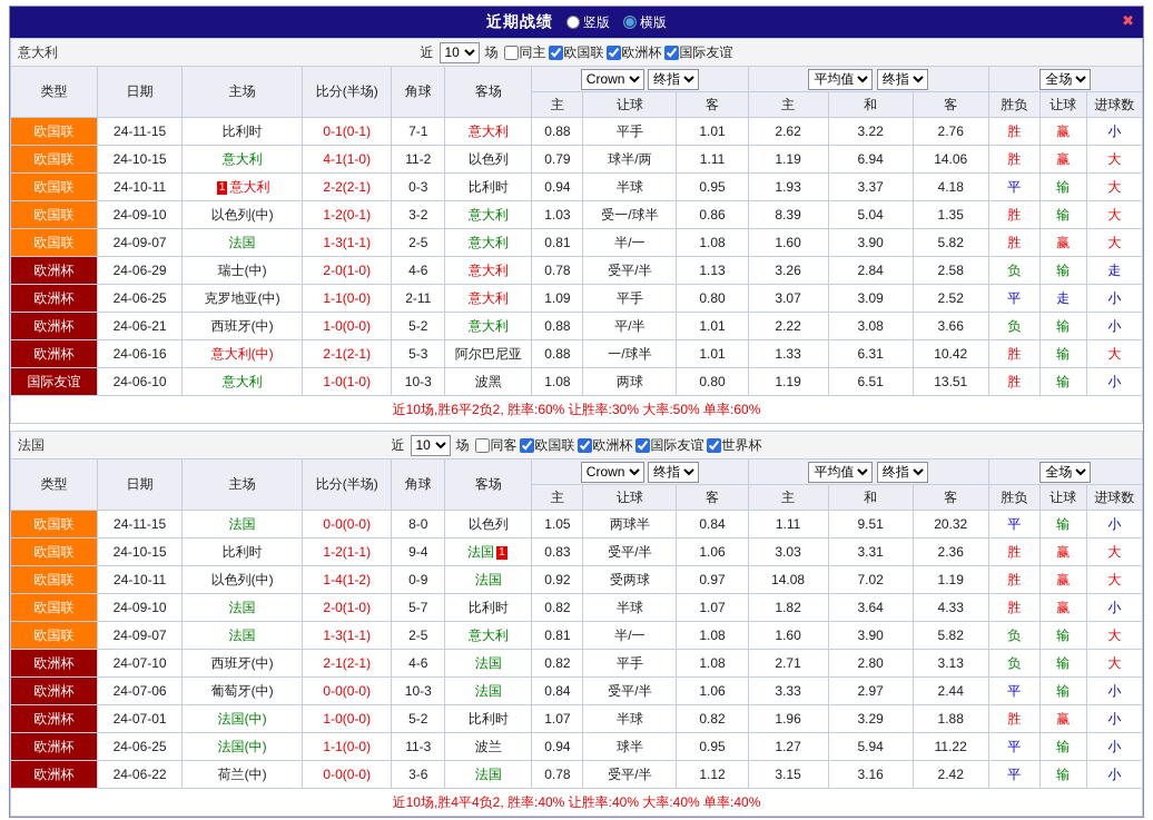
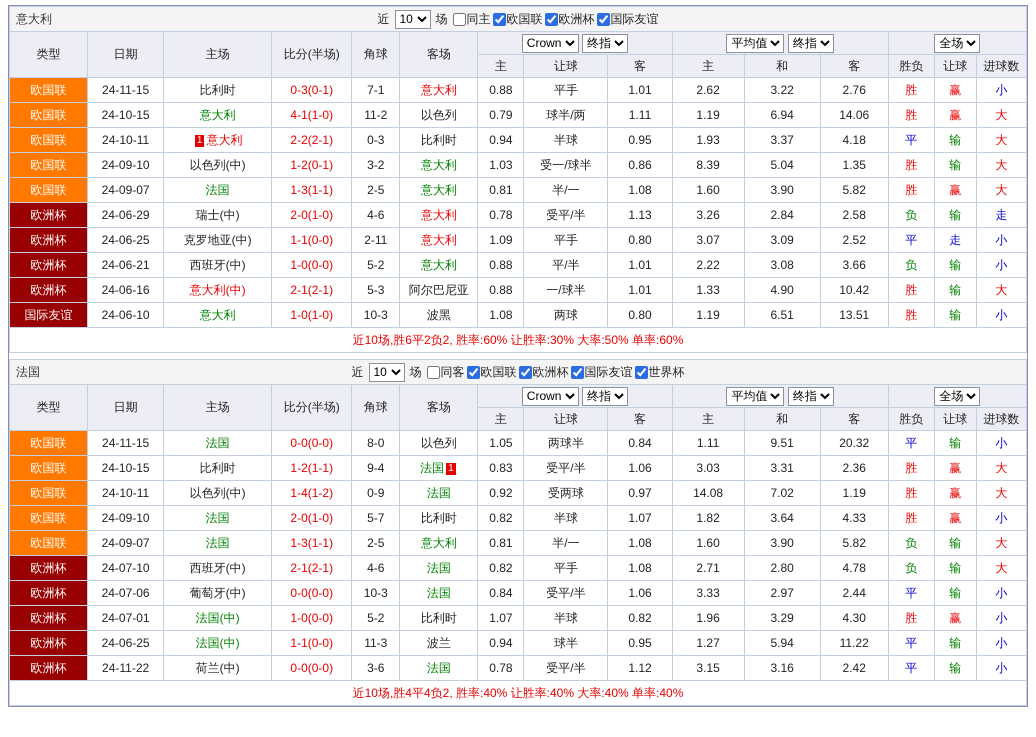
- 近期战绩
- 竖版
- 横版
- ✖
  意大利
  近
  10
  场
  同主
  欧国联
  欧洲杯
  国际友谊
  类型	日期	主场	比分(半场)	角球	客场	Crown 终指	平均值 终指	全场
  主	让球	客	主	和	客	胜负	让球	进球数
- 欧国联	24-11-15	比利时	0-1(0-1)	7-1	意大利	0.88	平手	1.01	2.62	3.22	2.76	胜	赢	小
+ 欧国联	24-11-15	比利时	0-3(0-1)	7-1	意大利	0.88	平手	1.01	2.62	3.22	2.76	胜	赢	小
  欧国联	24-10-15	意大利	4-1(1-0)	11-2	以色列	0.79	球半/两	1.11	1.19	6.94	14.06	胜	赢	大
  欧国联	24-10-11	1 意大利	2-2(2-1)	0-3	比利时	0.94	半球	0.95	1.93	3.37	4.18	平	输	大
  欧国联	24-09-10	以色列(中)	1-2(0-1)	3-2	意大利	1.03	受一/球半	0.86	8.39	5.04	1.35	胜	输	大
  欧国联	24-09-07	法国	1-3(1-1)	2-5	意大利	0.81	半/一	1.08	1.60	3.90	5.82	胜	赢	大
  欧洲杯	24-06-29	瑞士(中)	2-0(1-0)	4-6	意大利	0.78	受平/半	1.13	3.26	2.84	2.58	负	输	走
  欧洲杯	24-06-25	克罗地亚(中)	1-1(0-0)	2-11	意大利	1.09	平手	0.80	3.07	3.09	2.52	平	走	小
  欧洲杯	24-06-21	西班牙(中)	1-0(0-0)	5-2	意大利	0.88	平/半	1.01	2.22	3.08	3.66	负	输	小
- 欧洲杯	24-06-16	意大利(中)	2-1(2-1)	5-3	阿尔巴尼亚	0.88	一/球半	1.01	1.33	6.31	10.42	胜	输	大
+ 欧洲杯	24-06-16	意大利(中)	2-1(2-1)	5-3	阿尔巴尼亚	0.88	一/球半	1.01	1.33	4.90	10.42	胜	输	大
  国际友谊	24-06-10	意大利	1-0(1-0)	10-3	波黑	1.08	两球	0.80	1.19	6.51	13.51	胜	输	小
  近10场,胜6平2负2, 胜率:60% 让胜率:30% 大率:50% 单率:60%
  法国
  近
  10
  场
  同客
  欧国联
  欧洲杯
  国际友谊
  世界杯
  类型	日期	主场	比分(半场)	角球	客场	Crown 终指	平均值 终指	全场
  主	让球	客	主	和	客	胜负	让球	进球数
  欧国联	24-11-15	法国	0-0(0-0)	8-0	以色列	1.05	两球半	0.84	1.11	9.51	20.32	平	输	小
  欧国联	24-10-15	比利时	1-2(1-1)	9-4	法国 1	0.83	受平/半	1.06	3.03	3.31	2.36	胜	赢	大
  欧国联	24-10-11	以色列(中)	1-4(1-2)	0-9	法国	0.92	受两球	0.97	14.08	7.02	1.19	胜	赢	大
  欧国联	24-09-10	法国	2-0(1-0)	5-7	比利时	0.82	半球	1.07	1.82	3.64	4.33	胜	赢	小
  欧国联	24-09-07	法国	1-3(1-1)	2-5	意大利	0.81	半/一	1.08	1.60	3.90	5.82	负	输	大
- 欧洲杯	24-07-10	西班牙(中)	2-1(2-1)	4-6	法国	0.82	平手	1.08	2.71	2.80	3.13	负	输	大
+ 欧洲杯	24-07-10	西班牙(中)	2-1(2-1)	4-6	法国	0.82	平手	1.08	2.71	2.80	4.78	负	输	大
  欧洲杯	24-07-06	葡萄牙(中)	0-0(0-0)	10-3	法国	0.84	受平/半	1.06	3.33	2.97	2.44	平	输	小
- 欧洲杯	24-07-01	法国(中)	1-0(0-0)	5-2	比利时	1.07	半球	0.82	1.96	3.29	1.88	胜	赢	小
+ 欧洲杯	24-07-01	法国(中)	1-0(0-0)	5-2	比利时	1.07	半球	0.82	1.96	3.29	4.30	胜	赢	小
  欧洲杯	24-06-25	法国(中)	1-1(0-0)	11-3	波兰	0.94	球半	0.95	1.27	5.94	11.22	平	输	小
- 欧洲杯	24-06-22	荷兰(中)	0-0(0-0)	3-6	法国	0.78	受平/半	1.12	3.15	3.16	2.42	平	输	小
+ 欧洲杯	24-11-22	荷兰(中)	0-0(0-0)	3-6	法国	0.78	受平/半	1.12	3.15	3.16	2.42	平	输	小
  近10场,胜4平4负2, 胜率:40% 让胜率:40% 大率:40% 单率:40%
